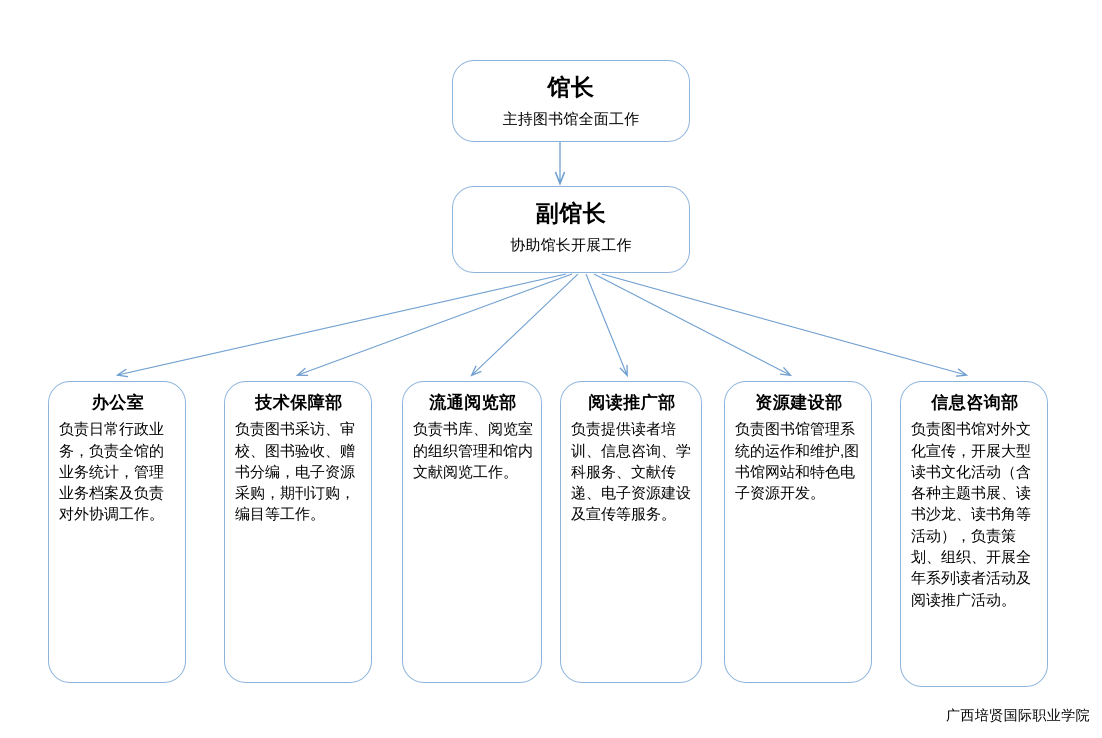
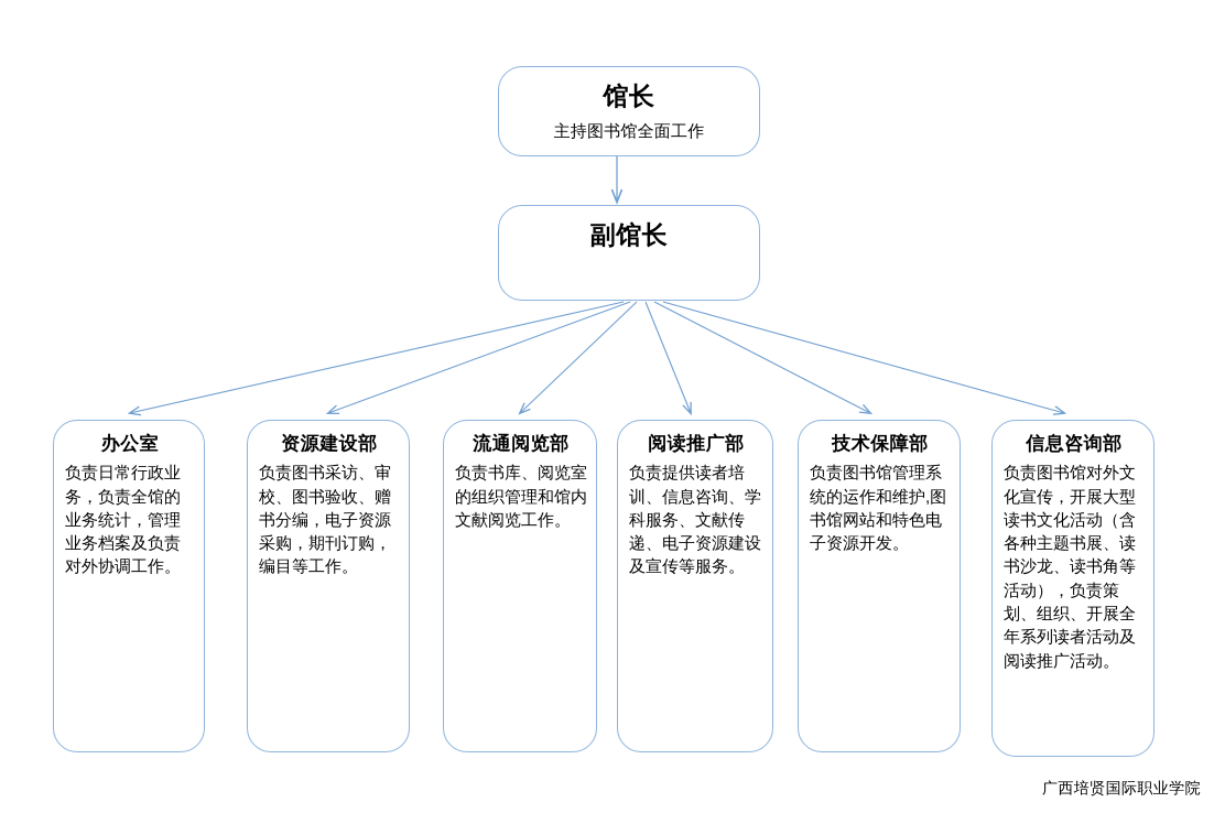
  馆长
  主持图书馆全面工作
  副馆长
- 协助馆长开展工作
  办公室
  负责日常行政业务，负责全馆的业务统计，管理业务档案及负责对外协调工作。
- 技术保障部
+ 资源建设部
  负责图书采访、审校、图书验收、赠书分编，电子资源采购，期刊订购，编目等工作。
  流通阅览部
  负责书库、阅览室的组织管理和馆内文献阅览工作。
  阅读推广部
  负责提供读者培训、信息咨询、学科服务、文献传递、电子资源建设及宣传等服务。
- 资源建设部
+ 技术保障部
  负责图书馆管理系统的运作和维护,图书馆网站和特色电子资源开发。
  信息咨询部
  负责图书馆对外文化宣传，开展大型读书文化活动（含各种主题书展、读书沙龙、读书角等活动），负责策划、组织、开展全年系列读者活动及阅读推广活动。
  广西培贤国际职业学院
